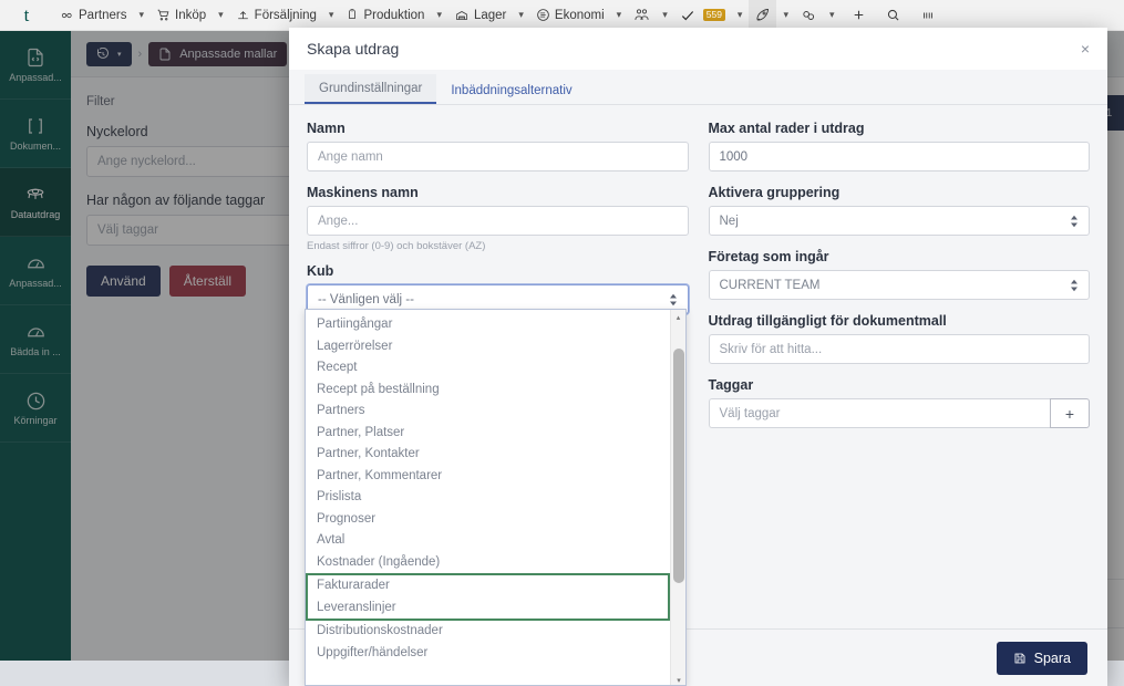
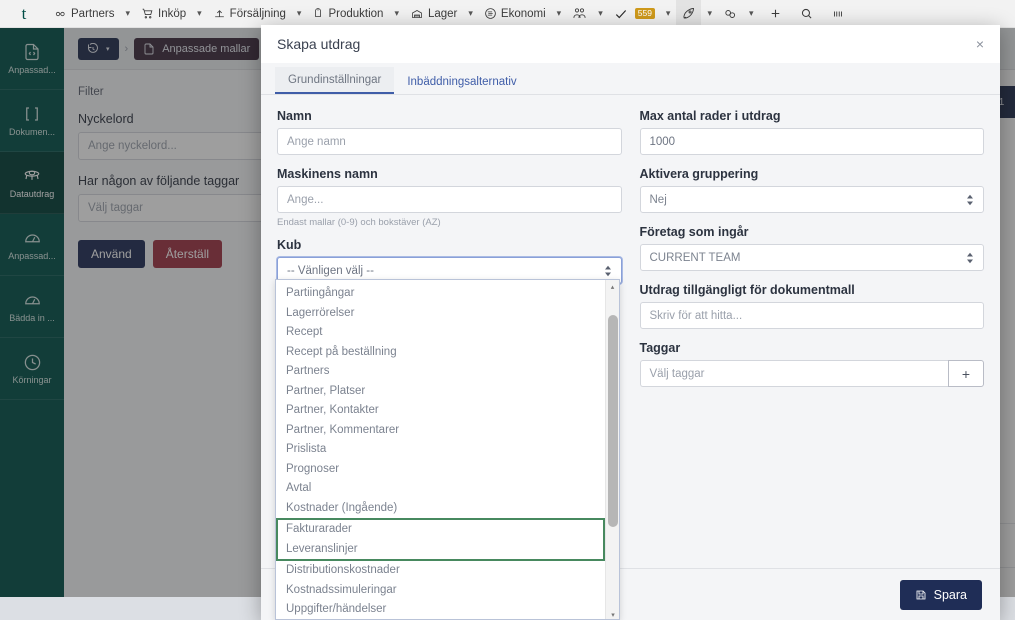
  Filter
  Nyckelord
  Ange nyckelord...
  Har någon av följande taggar
  Välj taggar
  Använd
  Återställ
  ›
  Anpassade mallar
  Anpassad...
  Dokumen...
  Datautdrag
  Anpassad...
  Bädda in ...
  Körningar
  t
  Partners
  ▾
  Inköp
  ▾
  Försäljning
  ▾
  Produktion
  ▾
  Lager
  ▾
  Ekonomi
  ▾
  ▾
  559
  ▾
  ▾
  ▾
  1
  Skapa utdrag
  ×
  Grundinställningar
  Inbäddningsalternativ
  Namn
  Ange namn
  Maskinens namn
  Ange...
- Endast siffror (0-9) och bokstäver (AZ)
+ Endast mallar (0-9) och bokstäver (AZ)
  Kub
  -- Vänligen välj --
  Max antal rader i utdrag
  1000
  Aktivera gruppering
  Nej
  Företag som ingår
  CURRENT TEAM
  Utdrag tillgängligt för dokumentmall
  Skriv för att hitta...
  Taggar
  Välj taggar
  +
  Spara
  Partiingångar
  Lagerrörelser
  Recept
  Recept på beställning
  Partners
  Partner, Platser
  Partner, Kontakter
  Partner, Kommentarer
  Prislista
  Prognoser
  Avtal
  Kostnader (Ingående)
  Fakturarader
  Leveranslinjer
  Distributionskostnader
+ Kostnadssimuleringar
  Uppgifter/händelser
